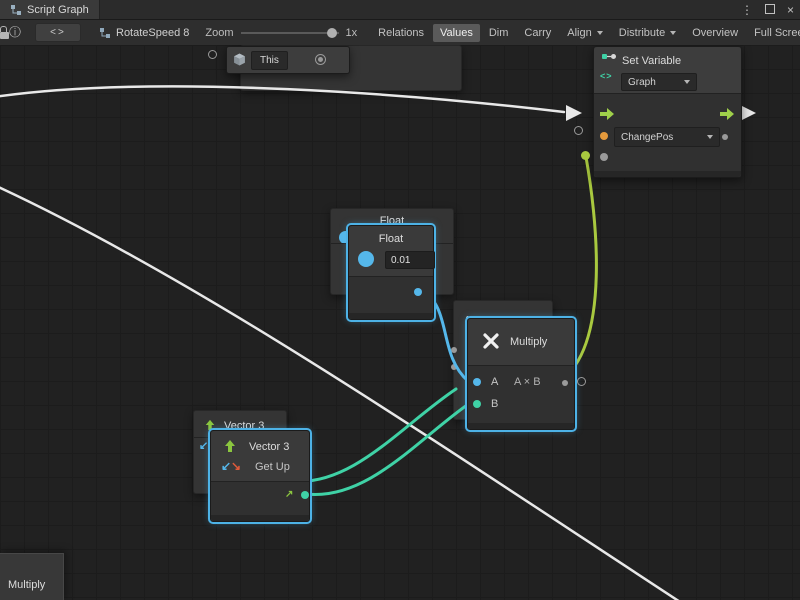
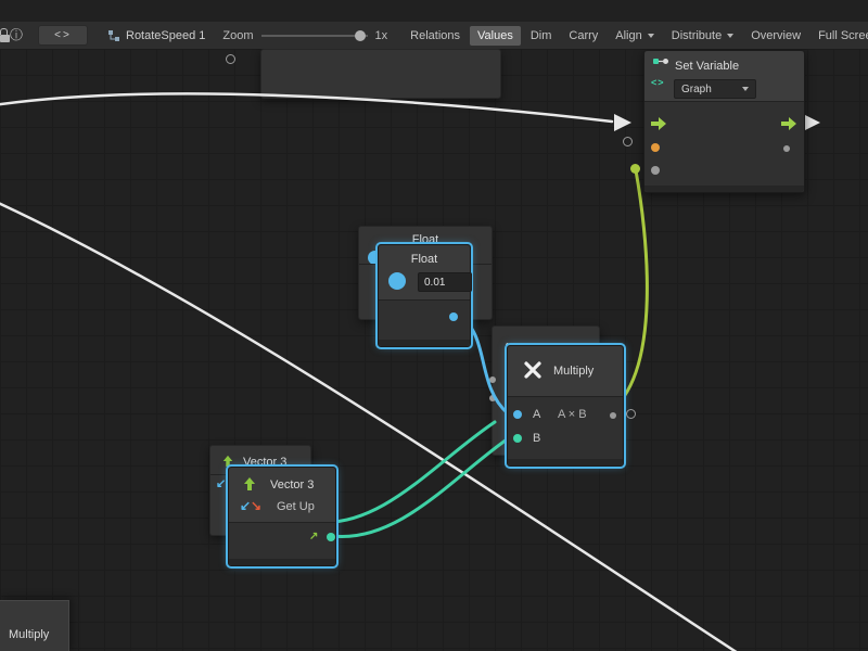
- Script Graph
- ⋮
- ×
  ⓘ
  <>
- RotateSpeed 8
+ RotateSpeed 1
  Zoom
  1x
  Relations
  Values
  Dim
  Carry
  Align
  Distribute
  Overview
  Full Scre
- This
  <>
  Set Variable
  Graph
- ChangePos
  Float
  Float
  0.01
  Multiply
  A
  A × B
  B
  Vector 3
  ↙
  Vector 3
  ↙
  ↘
  Get Up
  ↗
  Multiply
